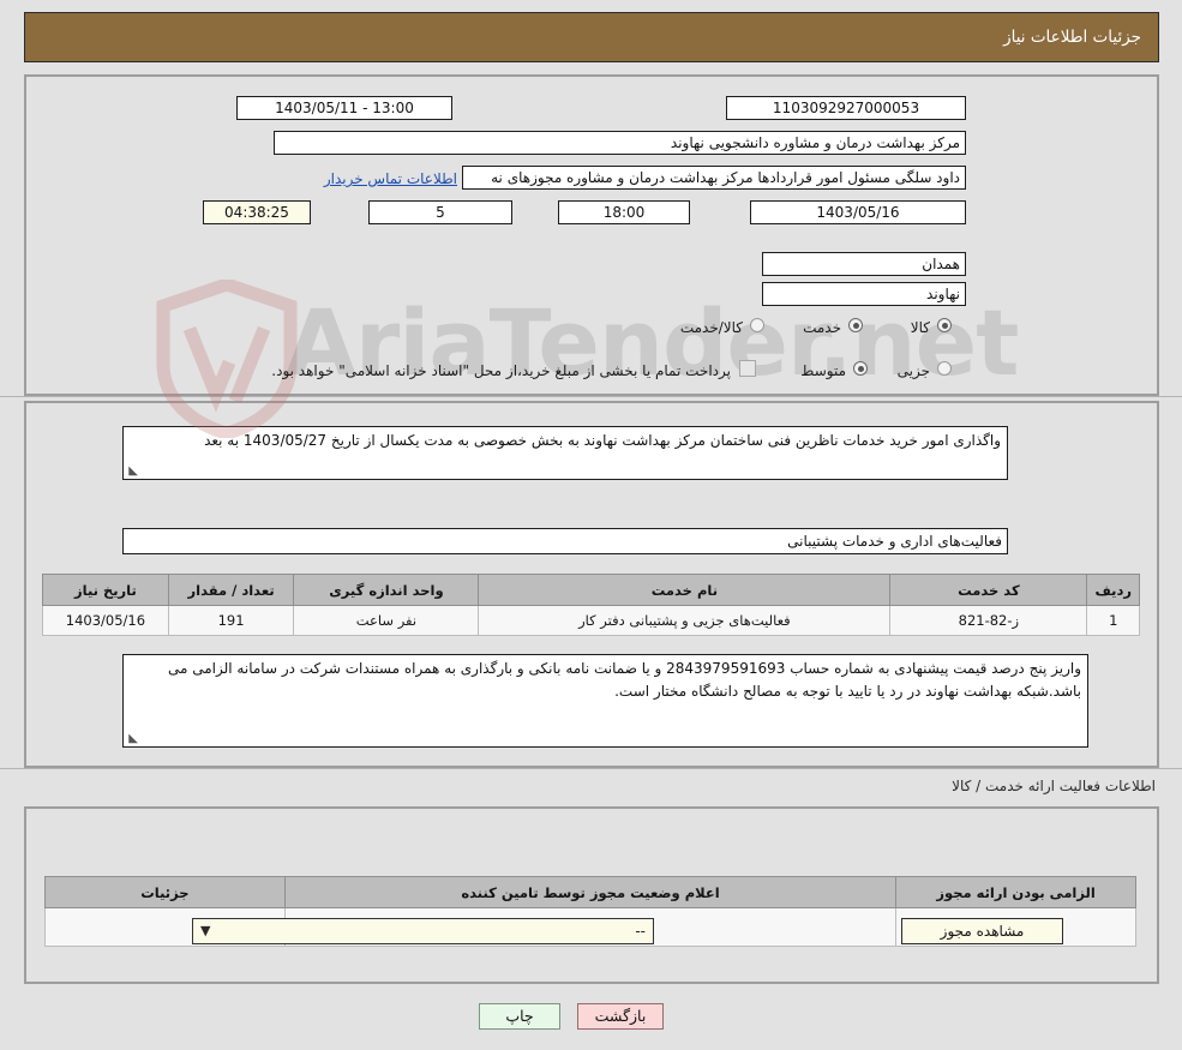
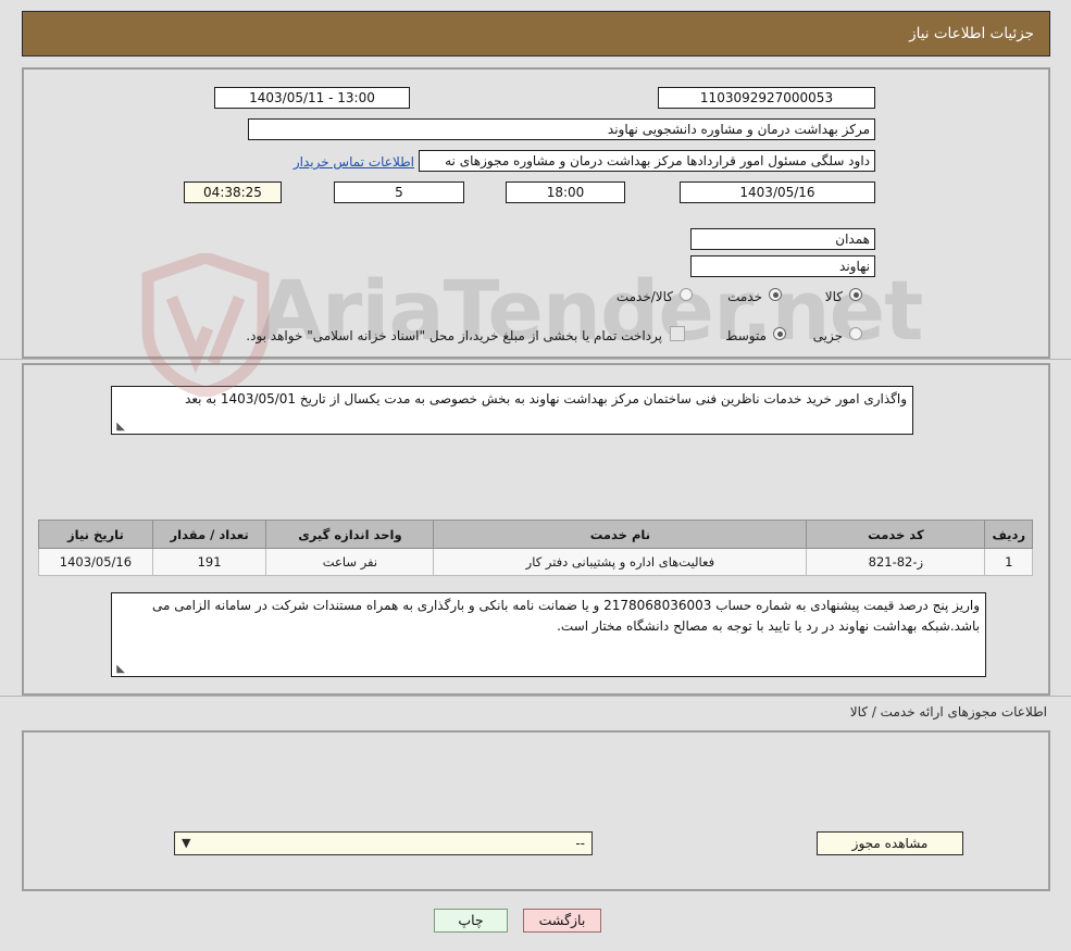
  جزئیات اطلاعات نیاز
  1103092927000053
  13:00 - 1403/05/11
  مرکز بهداشت درمان و مشاوره دانشجویی نهاوند
  داود سلگی مسئول امور قراردادها مرکز بهداشت درمان و مشاوره مجوزهای نه
  اطلاعات تماس خریدار
  1403/05/16
  18:00
  5
  04:38:25
  همدان
  نهاوند
  کالا
  خدمت
  کالا/خدمت
  جزیی
  متوسط
  پرداخت تمام یا بخشی از مبلغ خرید،از محل "اسناد خزانه اسلامی" خواهد بود.
- واگذاری امور خرید خدمات ناظرین فنی ساختمان مرکز بهداشت نهاوند به بخش خصوصی به مدت یکسال از تاریخ 1403/05/27 به بعد
+ واگذاری امور خرید خدمات ناظرین فنی ساختمان مرکز بهداشت نهاوند به بخش خصوصی به مدت یکسال از تاریخ 1403/05/01 به بعد
  ◣
- فعالیت‌های اداری و خدمات پشتیبانی
  ردیف	کد خدمت	نام خدمت	واحد اندازه گیری	تعداد / مقدار	تاریخ نیاز
- 1	ز-82-821	فعالیت‌های جزیی و پشتیبانی دفتر کار	نفر ساعت	191	1403/05/16
+ 1	ز-82-821	فعالیت‌های اداره و پشتیبانی دفتر کار	نفر ساعت	191	1403/05/16
- واریز پنج درصد قیمت پیشنهادی به شماره حساب 2843979591693 و یا ضمانت نامه بانکی و بارگذاری به همراه مستندات شرکت در سامانه الزامی می باشد.شبکه بهداشت نهاوند در رد یا تایید با توجه به مصالح دانشگاه مختار است.
+ واریز پنج درصد قیمت پیشنهادی به شماره حساب 2178068036003 و یا ضمانت نامه بانکی و بارگذاری به همراه مستندات شرکت در سامانه الزامی می باشد.شبکه بهداشت نهاوند در رد یا تایید با توجه به مصالح دانشگاه مختار است.
  ◣
- اطلاعات فعالیت ارائه خدمت / کالا
+ اطلاعات مجوزهای ارائه خدمت / کالا
- الزامی بودن ارائه مجوز	اعلام وضعیت مجوز توسط تامین کننده	جزئیات
  ▼
  --
  مشاهده مجوز
  بازگشت
  چاپ
  AriaTender.net
